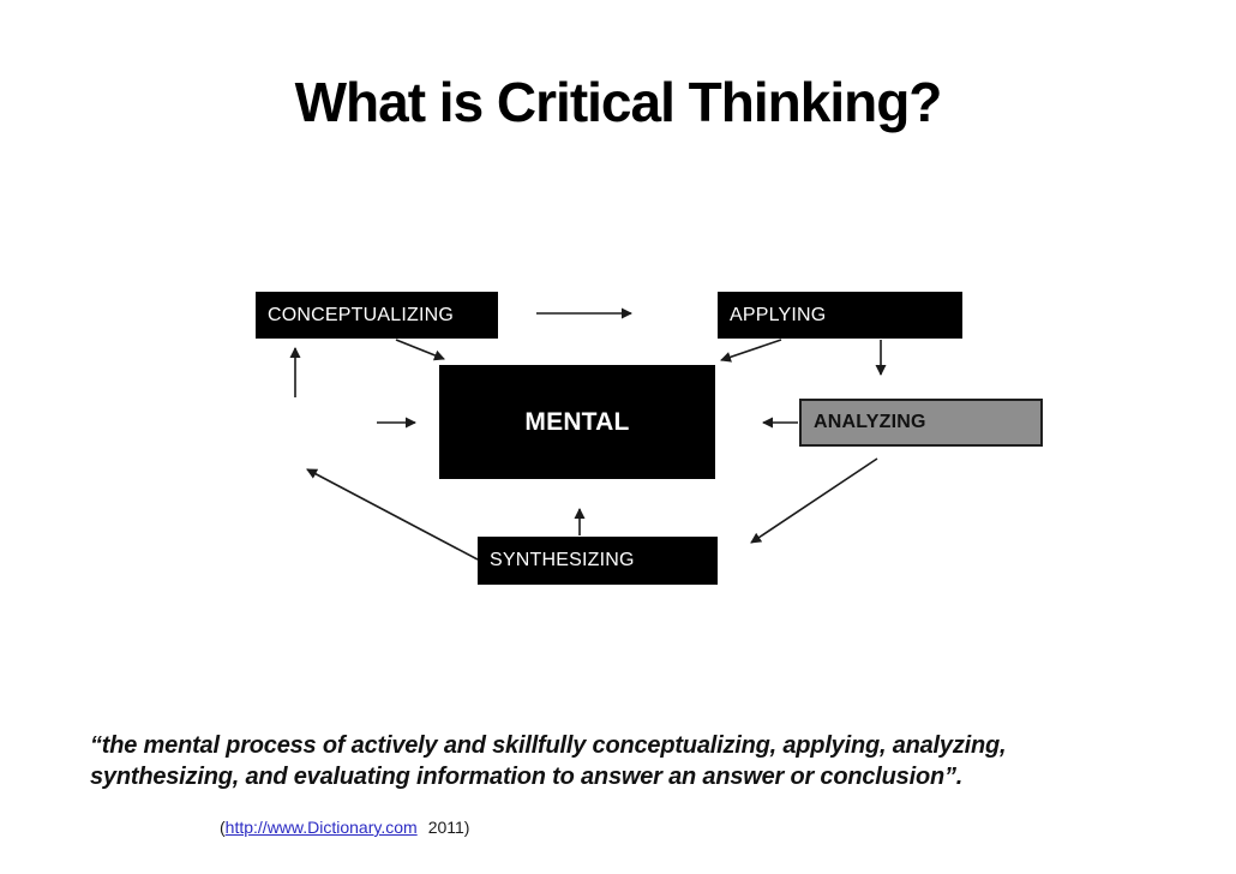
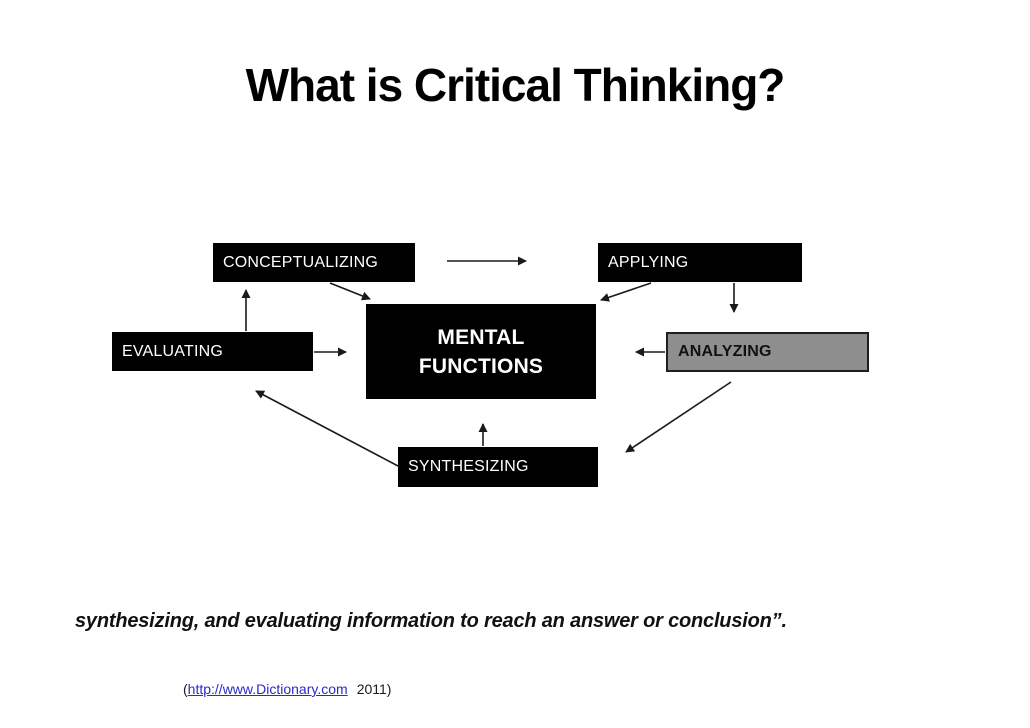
  What is Critical Thinking?
  CONCEPTUALIZING
  APPLYING
+ EVALUATING
  MENTAL
+ FUNCTIONS
  ANALYZING
  SYNTHESIZING
- “the mental process of actively and skillfully conceptualizing, applying, analyzing,
- synthesizing, and evaluating information to answer an answer or conclusion”.
+ synthesizing, and evaluating information to reach an answer or conclusion”.
  (http://www.Dictionary.com 2011)
